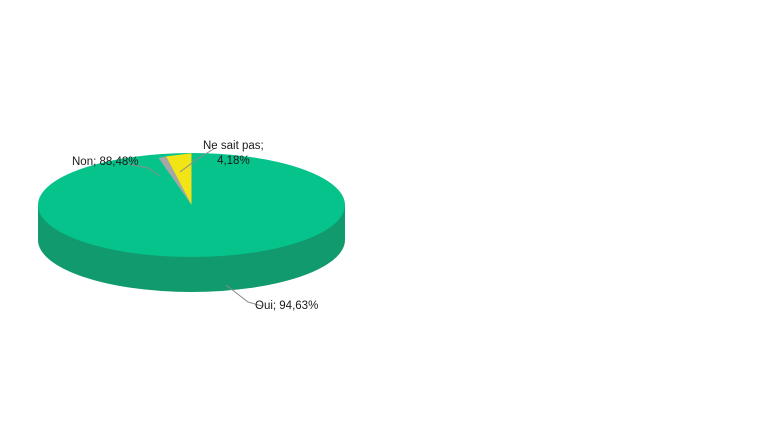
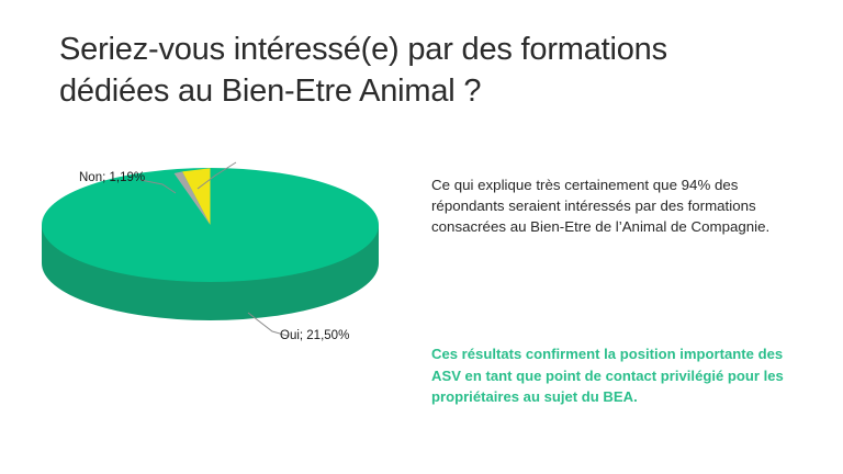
+ Seriez-vous intéressé(e) par des formations
+ dédiées au Bien-Etre Animal ?
- Non; 88,48%
+ Non; 1,19%
- Ne sait pas;
- 4,18%
- Oui; 94,63%
+ Oui; 21,50%
+ Ce qui explique très certainement que 94% des répondants seraient intéressés par des formations consacrées au Bien-Etre de l’Animal de Compagnie.
+ Ces résultats confirment la position importante des ASV en tant que point de contact privilégié pour les propriétaires au sujet du BEA.
